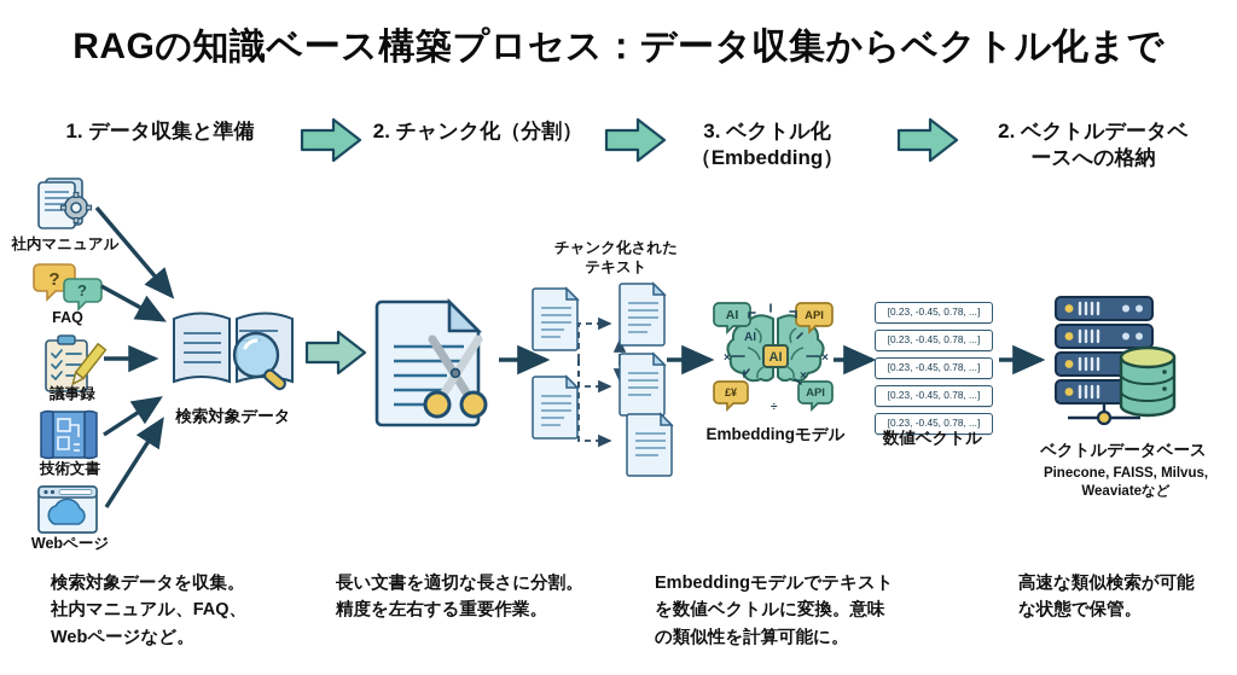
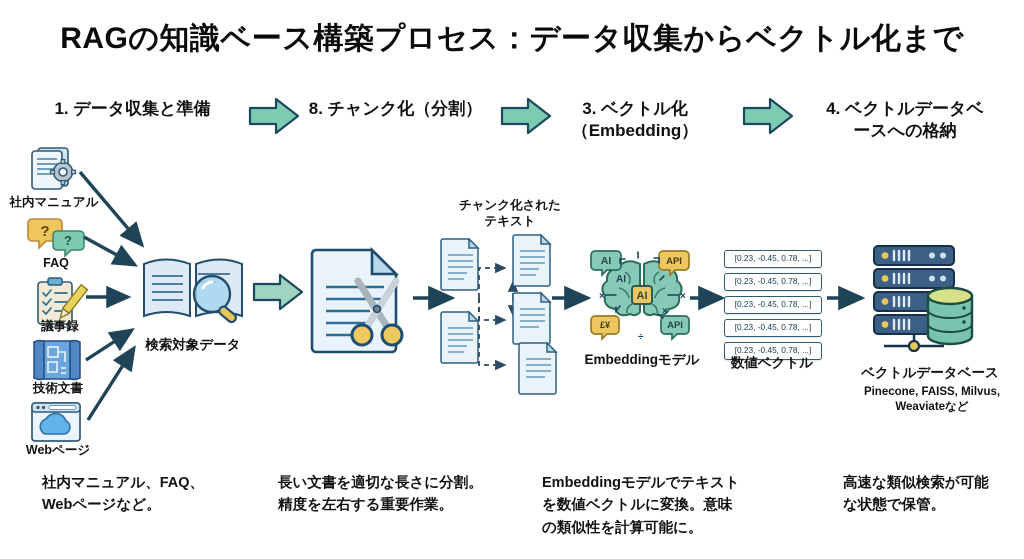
  RAGの知識ベース構築プロセス：データ収集からベクトル化まで
  1. データ収集と準備
- 2. チャンク化（分割）
+ 8. チャンク化（分割）
  3. ベクトル化
  （Embedding）
- 2. ベクトルデータベ
+ 4. ベクトルデータベ
  ースへの格納
  社内マニュアル
  ?
  ?
  FAQ
  議事録
  技術文書
  Webページ
  検索対象データ
  チャンク化された
  テキスト
  AI
  AI
  API
  £¥
  API
  AI
  ×
  ×
  ×
  ÷
  Embeddingモデル
  [0.23, -0.45, 0.78, ...]
  [0.23, -0.45, 0.78, ...]
  [0.23, -0.45, 0.78, ...]
  [0.23, -0.45, 0.78, ...]
  [0.23, -0.45, 0.78, ...]
  数値ベクトル
  ベクトルデータベース
  Pinecone, FAISS, Milvus,
  Weaviateなど
- 検索対象データを収集。
  社内マニュアル、FAQ、
  Webページなど。
  長い文書を適切な長さに分割。
  精度を左右する重要作業。
  Embeddingモデルでテキスト
  を数値ベクトルに変換。意味
  の類似性を計算可能に。
  高速な類似検索が可能
  な状態で保管。
